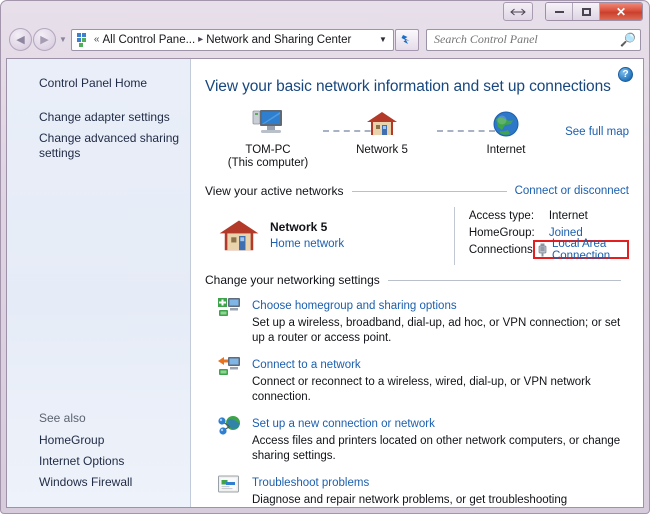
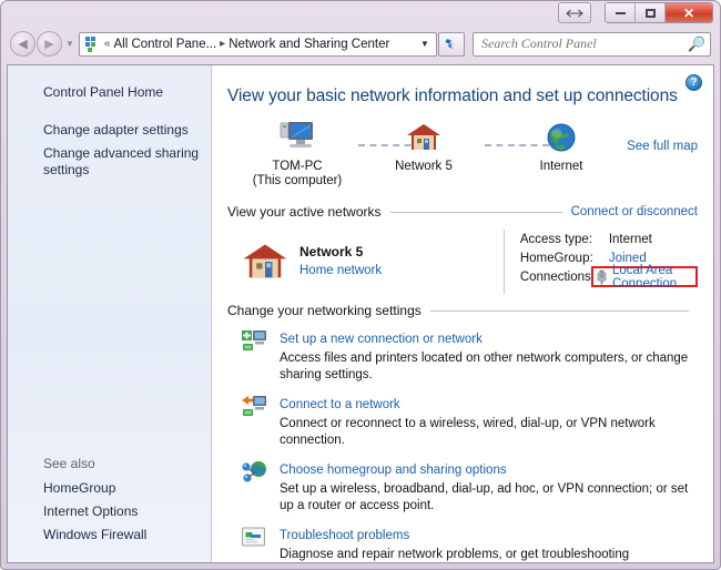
  ✕
  ◀
  ▶
  ▼
  «
  All Control Pane...
  ▸
  Network and Sharing Center
  ▼
  Search Control Panel
  Control Panel Home
  Change adapter settings
  Change advanced sharing settings
  See also
  HomeGroup
  Internet Options
  Windows Firewall
  ?
  View your basic network information and set up connections
  TOM-PC
  (This computer)
  Network 5
  Internet
  See full map
  View your active networks
  Connect or disconnect
  Network 5
  Home network
  Access type:
  Internet
  HomeGroup:
  Joined
  Connections:
  Local Area Connection
  Change your networking settings
- Choose homegroup and sharing options
+ Set up a new connection or network
- Set up a wireless, broadband, dial-up, ad hoc, or VPN connection; or set up a router or access point.
+ Access files and printers located on other network computers, or change sharing settings.
  Connect to a network
  Connect or reconnect to a wireless, wired, dial-up, or VPN network connection.
- Set up a new connection or network
+ Choose homegroup and sharing options
- Access files and printers located on other network computers, or change sharing settings.
+ Set up a wireless, broadband, dial-up, ad hoc, or VPN connection; or set up a router or access point.
  Troubleshoot problems
  Diagnose and repair network problems, or get troubleshooting
